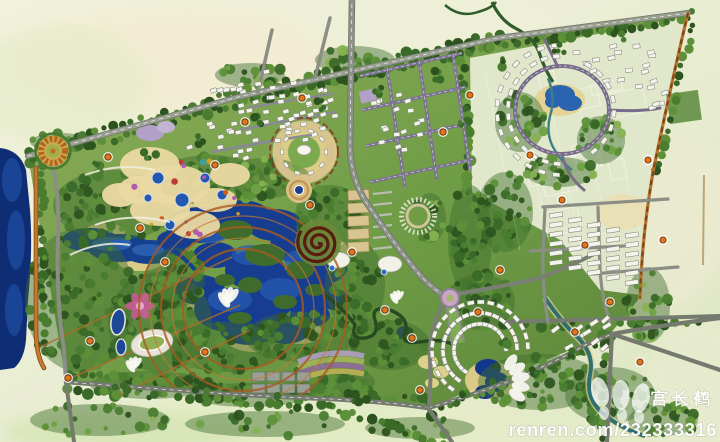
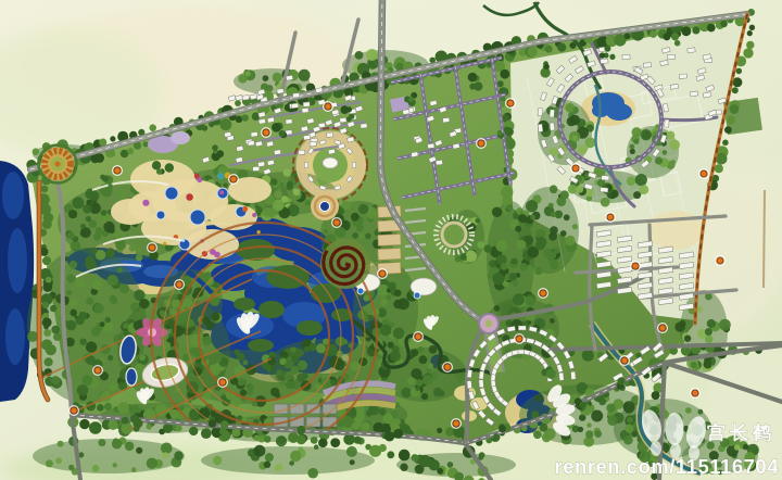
  宫长鹤
- renren.com/232333316
+ renren.com/115116704
